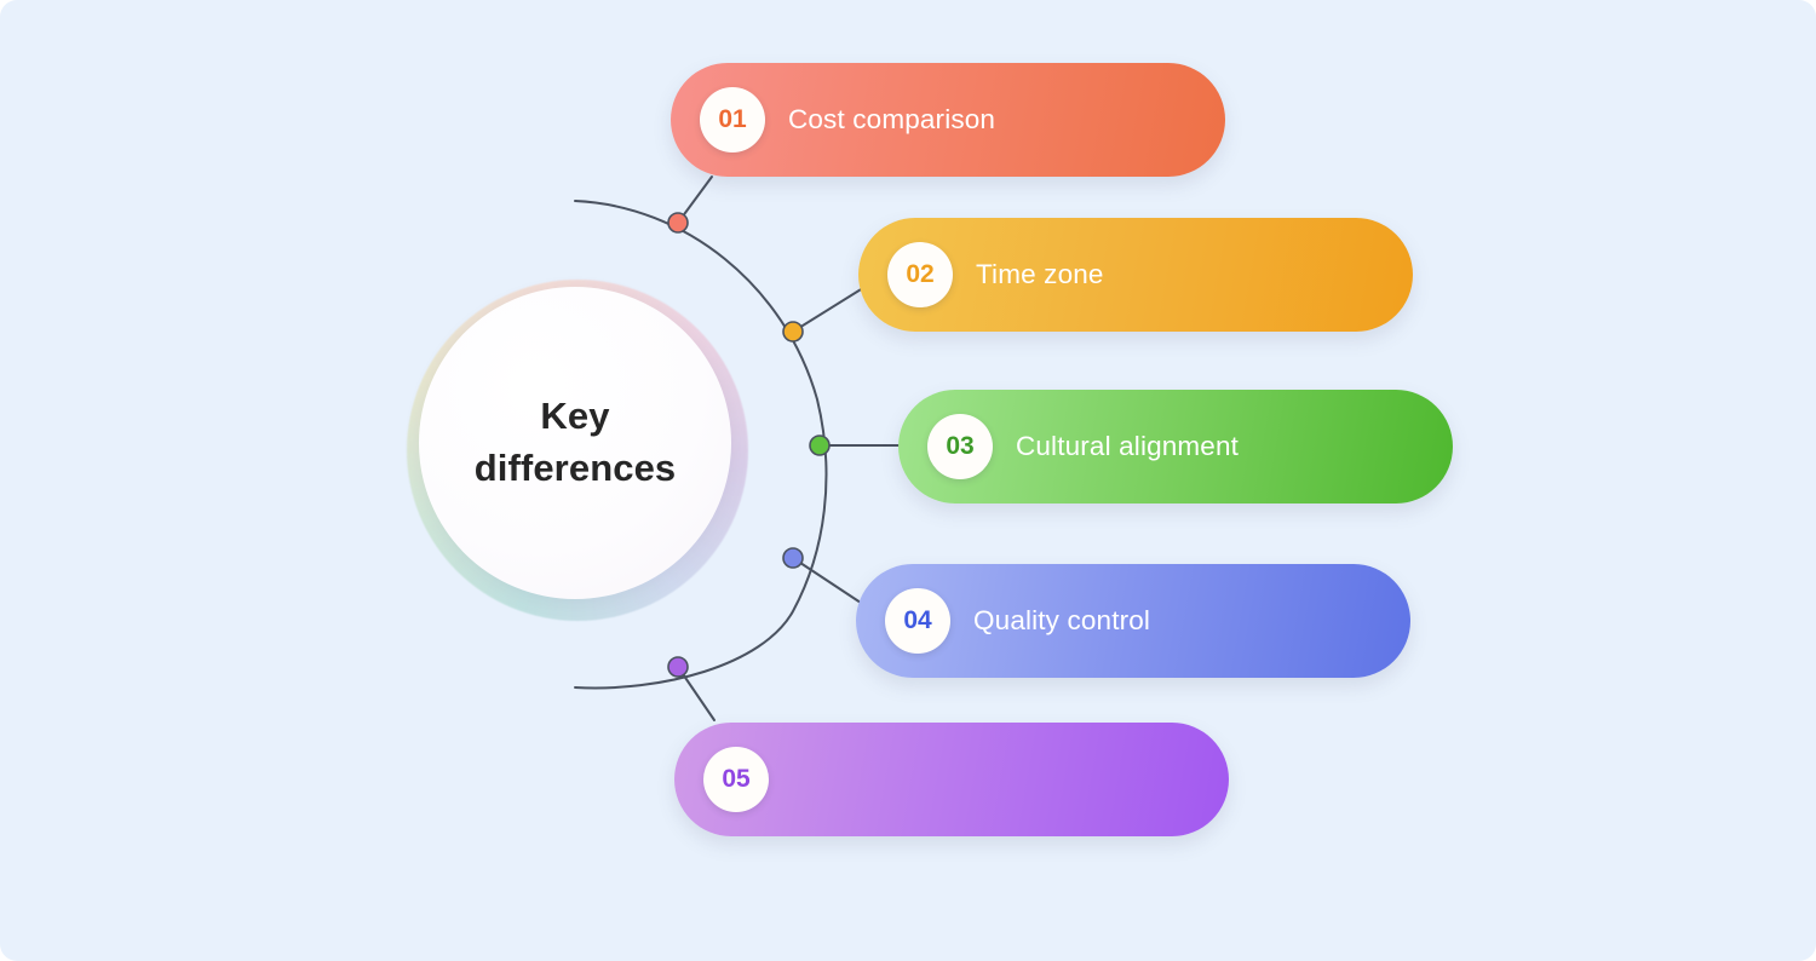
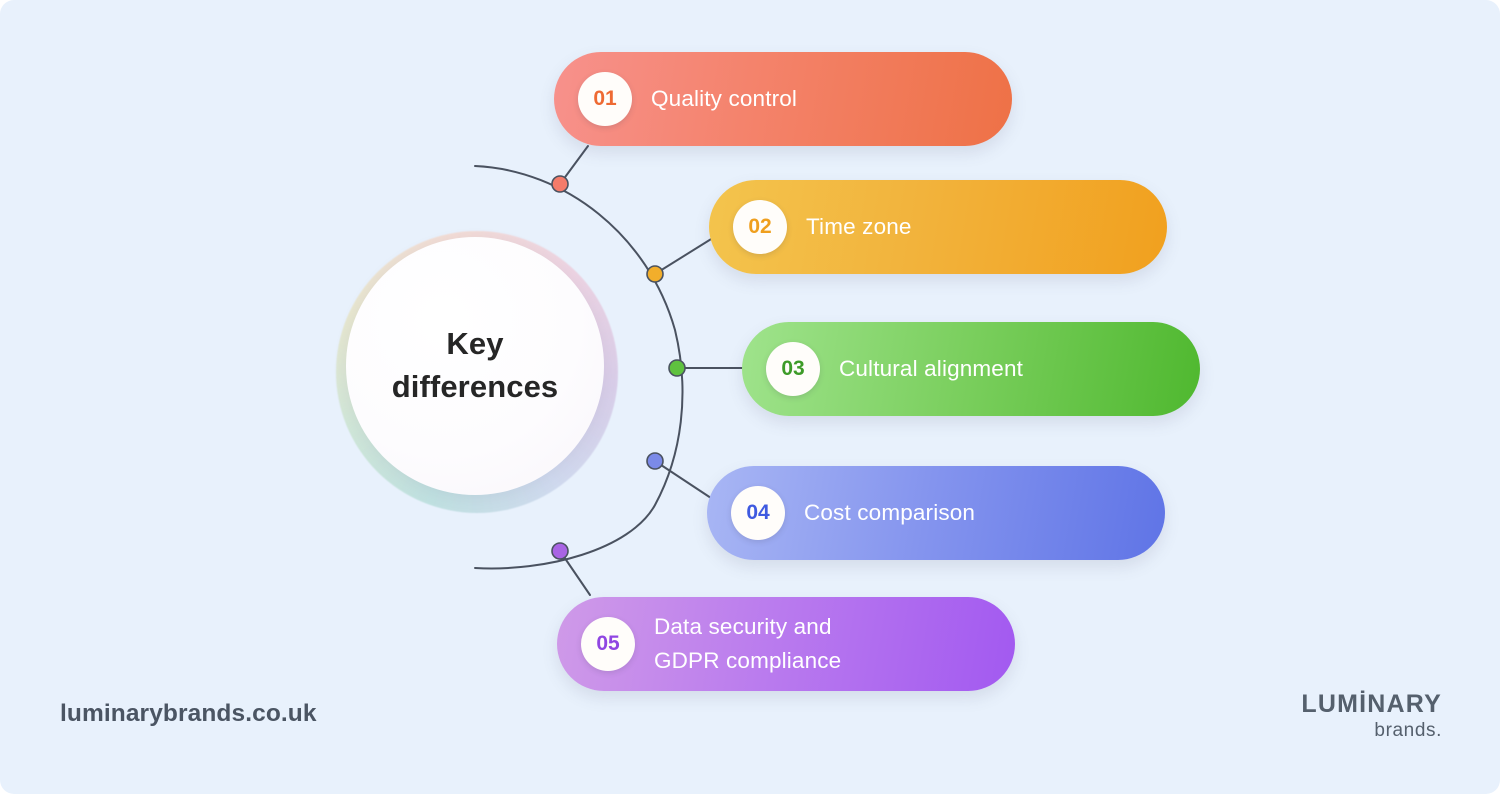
  Key
  differences
  01
- Cost comparison
+ Quality control
  02
  Time zone
  03
  Cultural alignment
  04
- Quality control
+ Cost comparison
  05
+ Data security and
+ GDPR compliance
+ luminarybrands.co.uk
+ LUMİNARY
+ brands.
